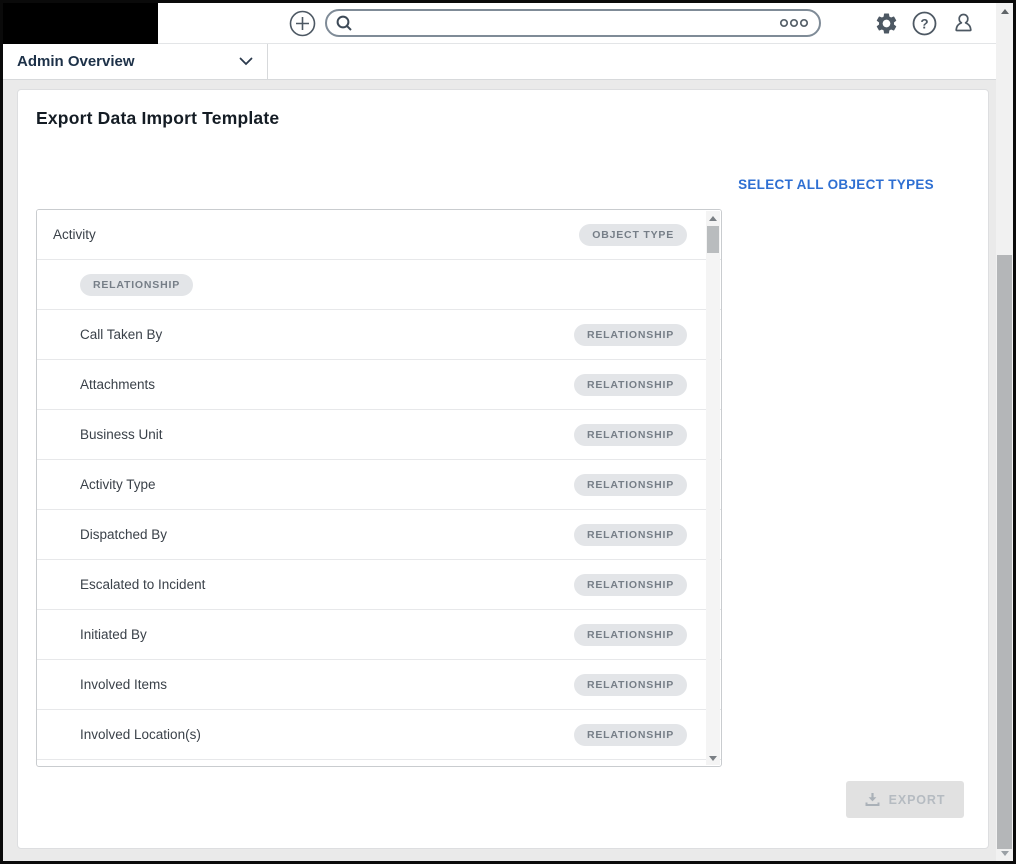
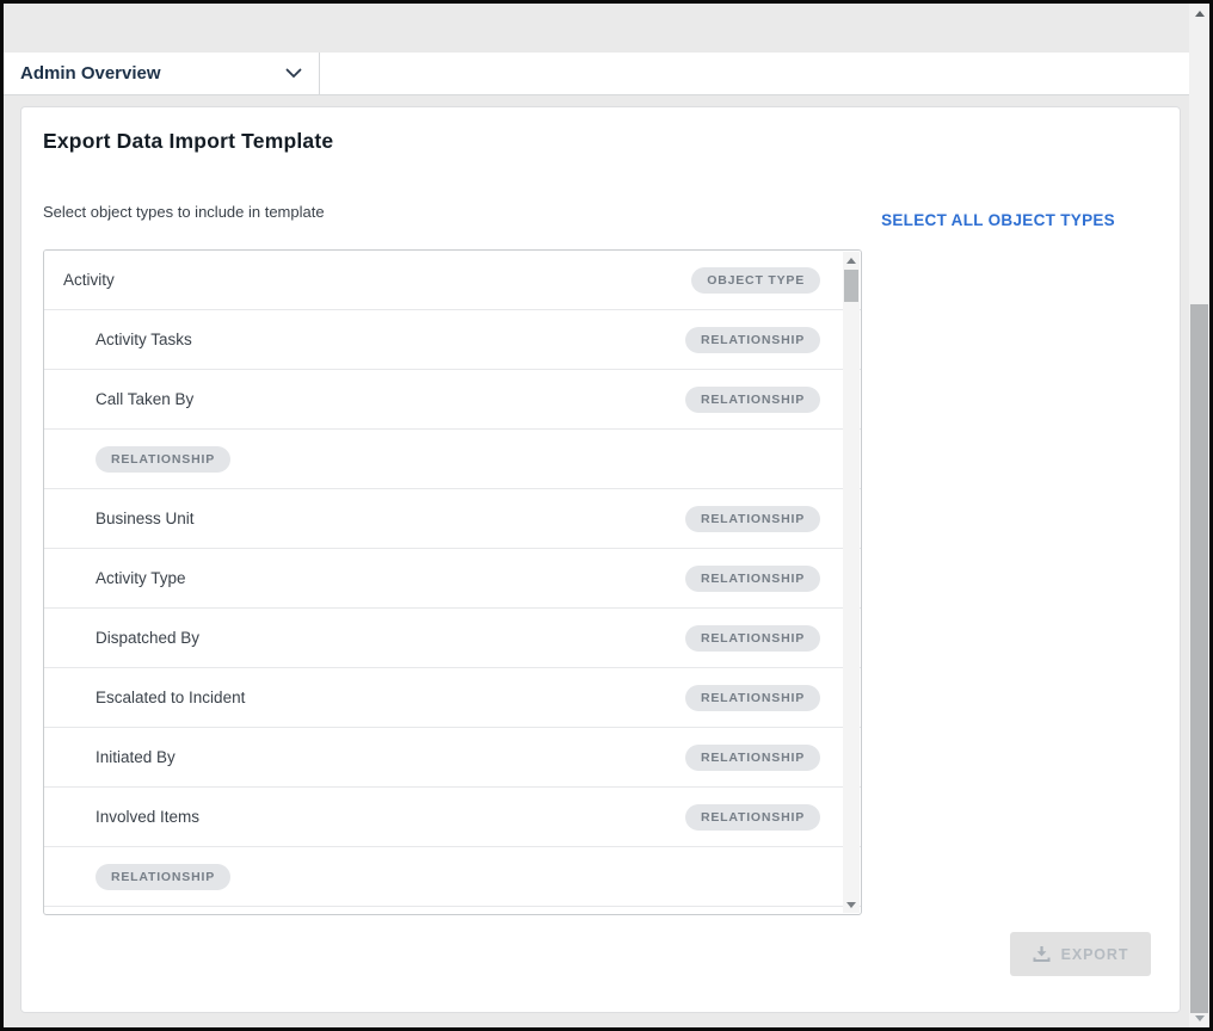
- ?
  Admin Overview
  Export Data Import Template
+ Select object types to include in template
  SELECT ALL OBJECT TYPES
  Activity
  OBJECT TYPE
+ Activity Tasks
  RELATIONSHIP
  Call Taken By
  RELATIONSHIP
- Attachments
  RELATIONSHIP
  Business Unit
  RELATIONSHIP
  Activity Type
  RELATIONSHIP
  Dispatched By
  RELATIONSHIP
  Escalated to Incident
  RELATIONSHIP
  Initiated By
  RELATIONSHIP
  Involved Items
  RELATIONSHIP
- Involved Location(s)
  RELATIONSHIP
  EXPORT
